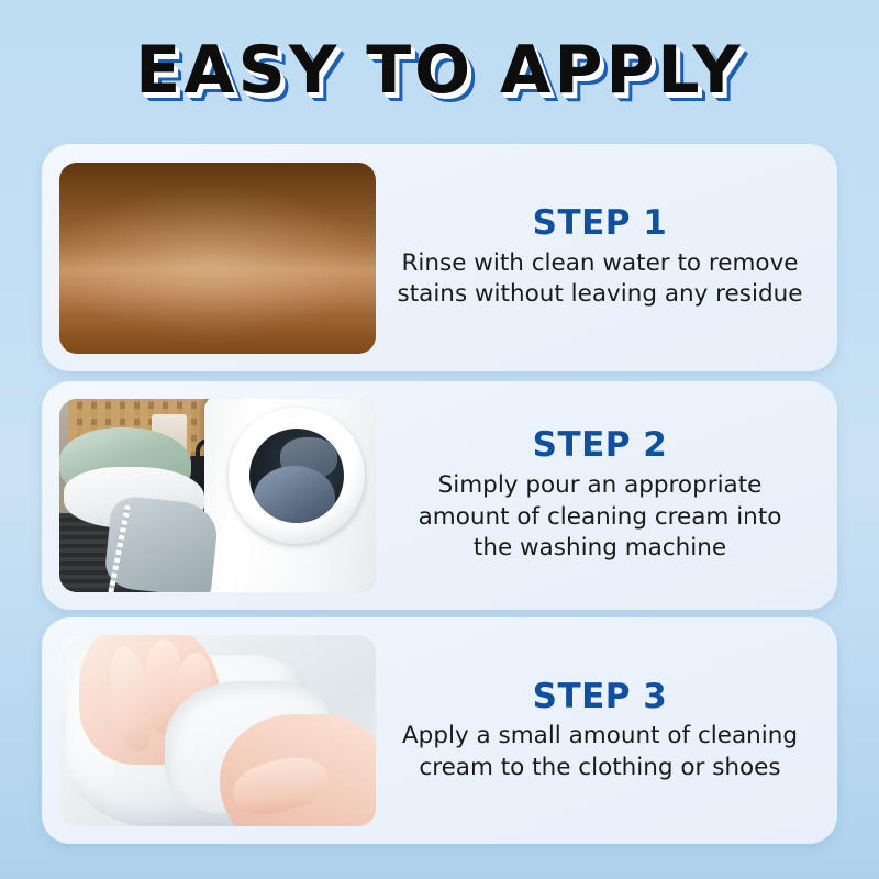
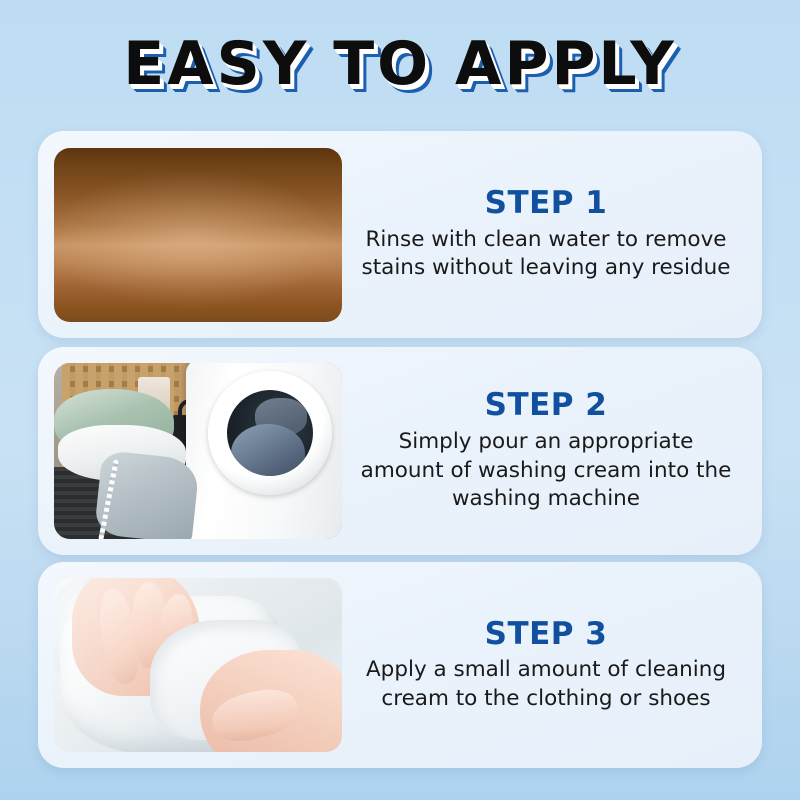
  EASY TO APPLY
  STEP 1
  Rinse with clean water to remove stains without leaving any residue
  STEP 2
- Simply pour an appropriate amount of cleaning cream into the washing machine
+ Simply pour an appropriate amount of washing cream into the washing machine
  STEP 3
  Apply a small amount of cleaning cream to the clothing or shoes
